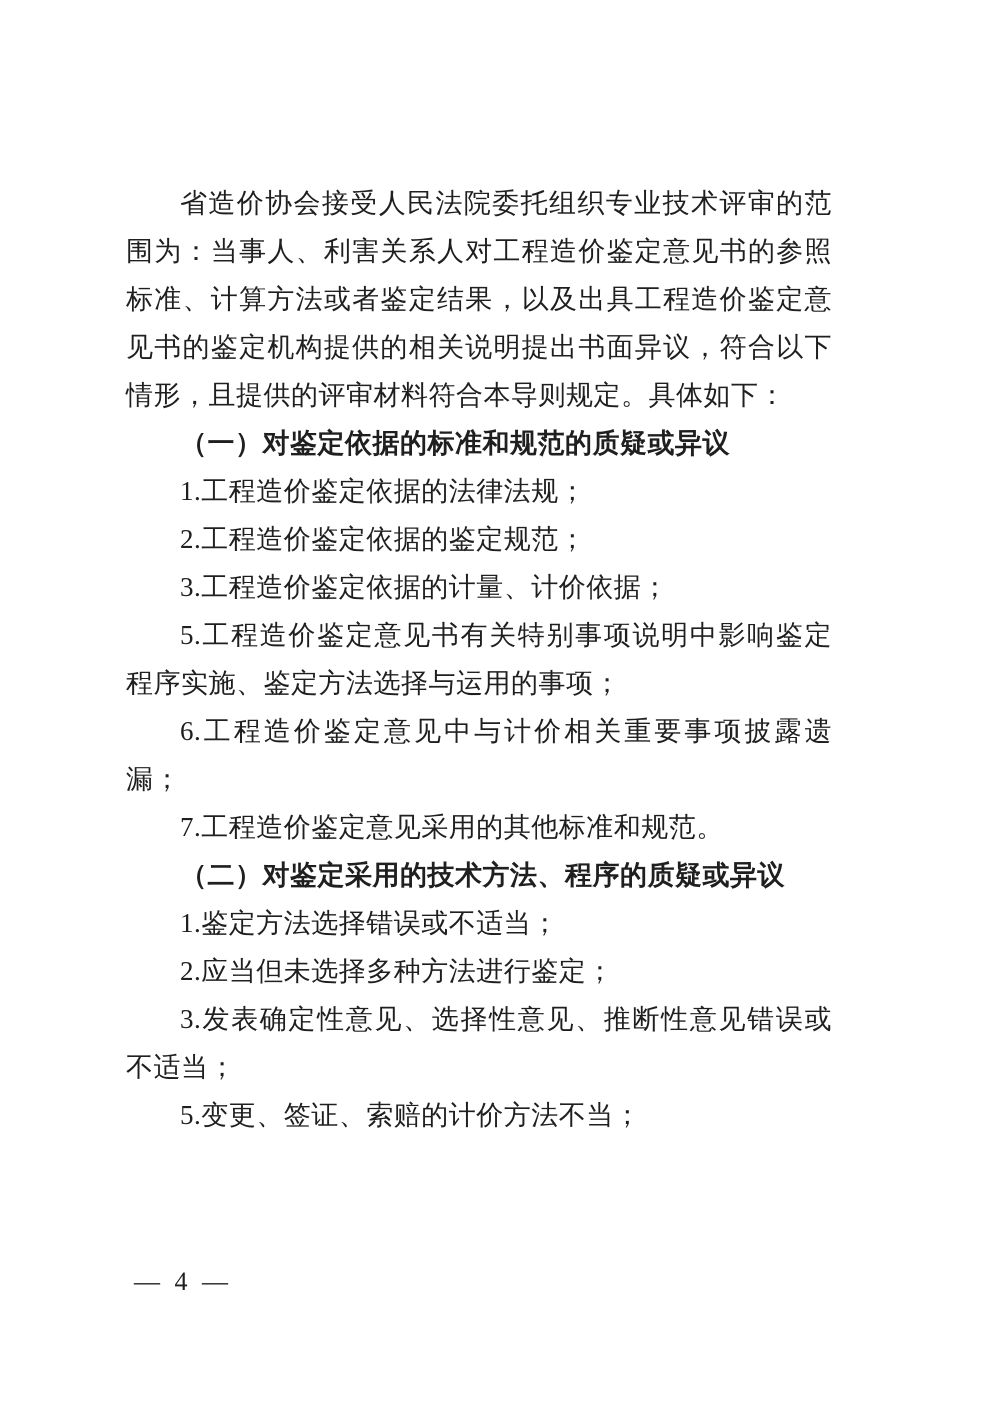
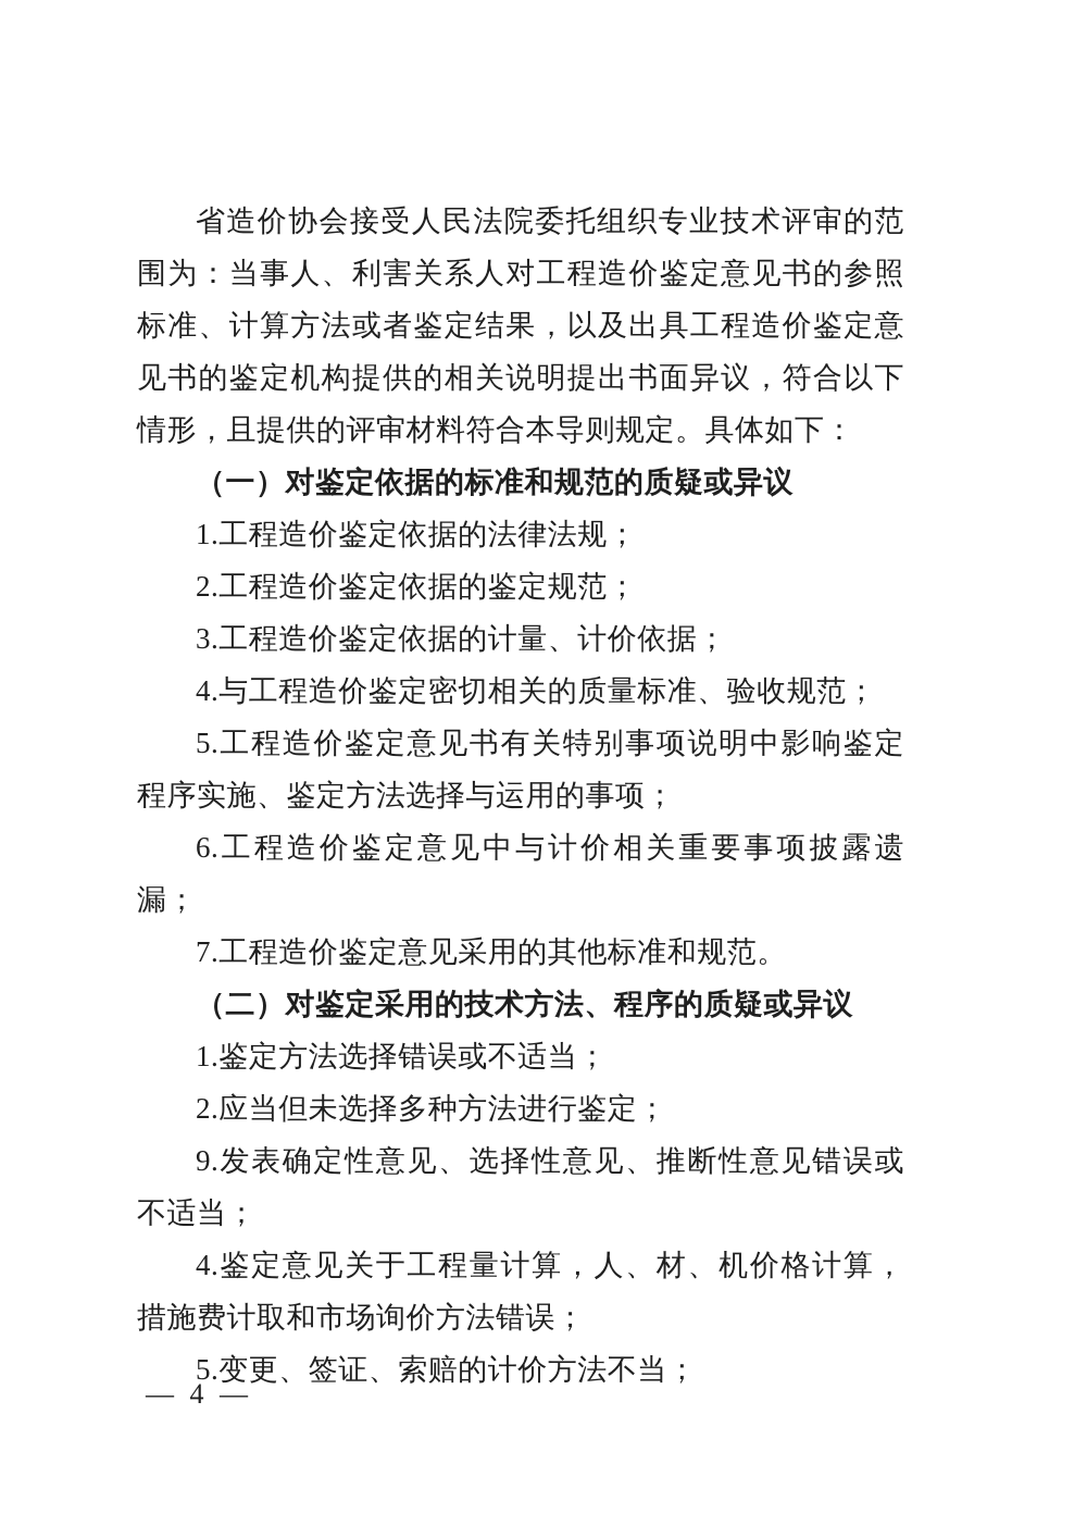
  省造价协会接受人民法院委托组织专业技术评审的范围为：当事人、利害关系人对工程造价鉴定意见书的参照标准、计算方法或者鉴定结果，以及出具工程造价鉴定意见书的鉴定机构提供的相关说明提出书面异议，符合以下情形，且提供的评审材料符合本导则规定。具体如下：
  （一）对鉴定依据的标准和规范的质疑或异议
  1.工程造价鉴定依据的法律法规；
  2.工程造价鉴定依据的鉴定规范；
  3.工程造价鉴定依据的计量、计价依据；
+ 4.与工程造价鉴定密切相关的质量标准、验收规范；
  5.工程造价鉴定意见书有关特别事项说明中影响鉴定程序实施、鉴定方法选择与运用的事项；
  6.工程造价鉴定意见中与计价相关重要事项披露遗漏；
  7.工程造价鉴定意见采用的其他标准和规范。
  （二）对鉴定采用的技术方法、程序的质疑或异议
  1.鉴定方法选择错误或不适当；
  2.应当但未选择多种方法进行鉴定；
- 3.发表确定性意见、选择性意见、推断性意见错误或不适当；
+ 9.发表确定性意见、选择性意见、推断性意见错误或不适当；
+ 4.鉴定意见关于工程量计算，人、材、机价格计算，措施费计取和市场询价方法错误；
  5.变更、签证、索赔的计价方法不当；
  — 4 —
